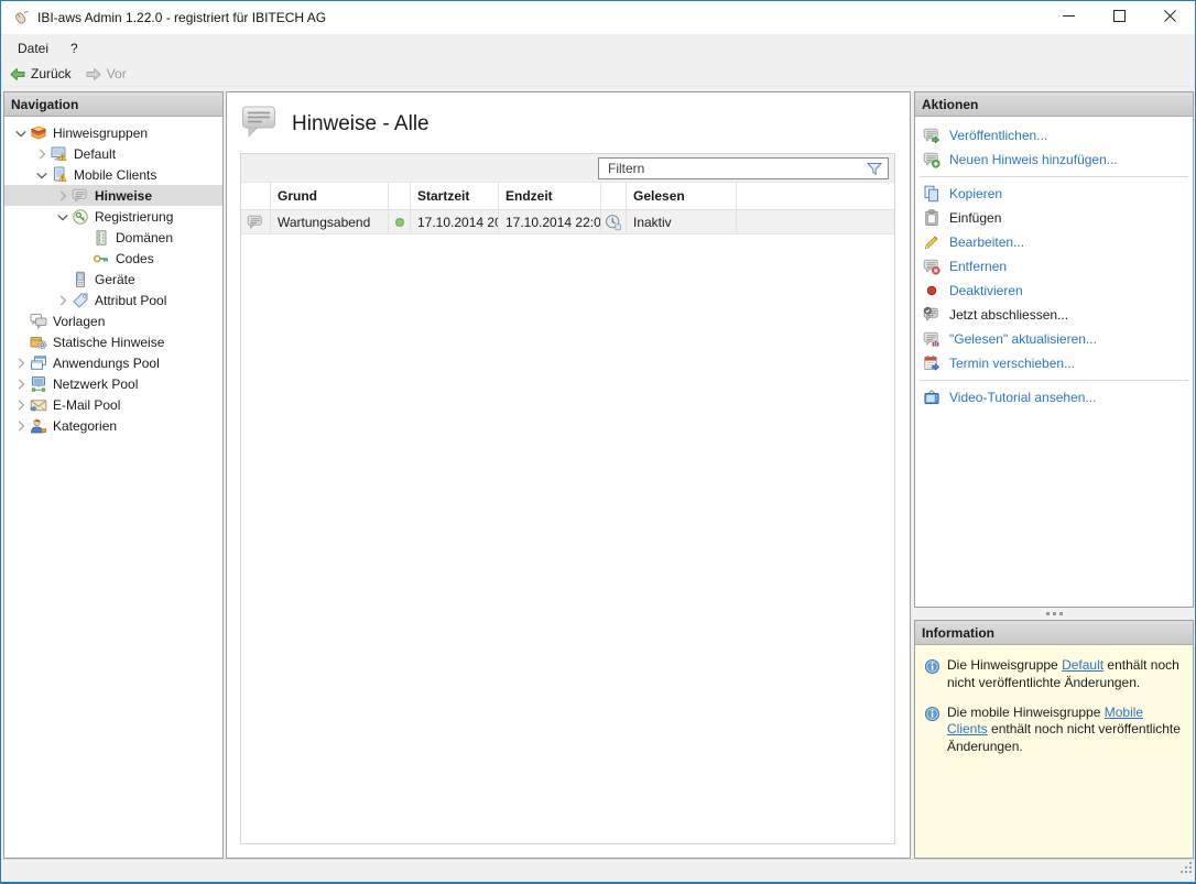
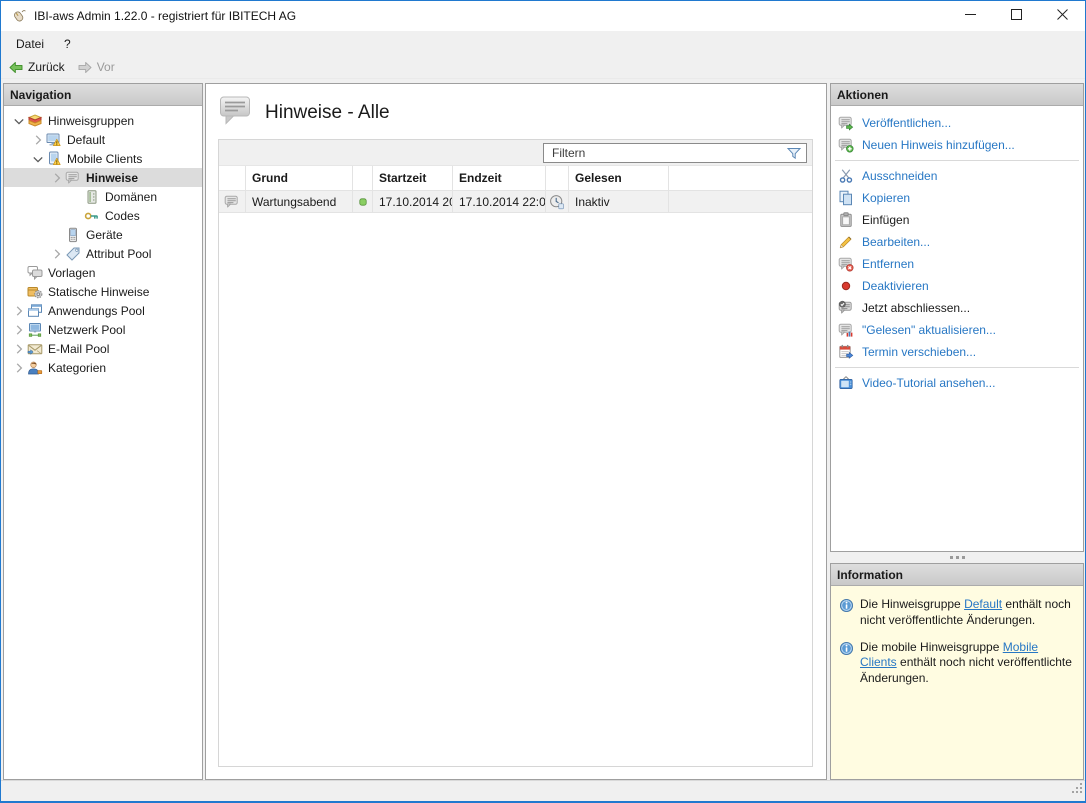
  IBI-aws Admin 1.22.0 - registriert für IBITECH AG
  Datei
  ?
  Zurück
  Vor
  Navigation
  Hinweisgruppen
  Default
  Mobile Clients
  Hinweise
- Registrierung
  Domänen
  Codes
  Geräte
  Attribut Pool
  Vorlagen
  Statische Hinweise
  Anwendungs Pool
  Netzwerk Pool
  E-Mail Pool
  Kategorien
  Hinweise - Alle
  Filtern
  Grund
  Startzeit
  Endzeit
  Gelesen
  Wartungsabend
  17.10.2014 20
  17.10.2014 22:0
  Inaktiv
  Aktionen
  Veröffentlichen...
  Neuen Hinweis hinzufügen...
+ Ausschneiden
  Kopieren
  Einfügen
  Bearbeiten...
  Entfernen
  Deaktivieren
  Jetzt abschliessen...
  "Gelesen" aktualisieren...
  Termin verschieben...
  Video-Tutorial ansehen...
  Information
  Die Hinweisgruppe Default enthält noch nicht veröffentlichte Änderungen.
  Die mobile Hinweisgruppe Mobile Clients enthält noch nicht veröffentlichte Änderungen.
